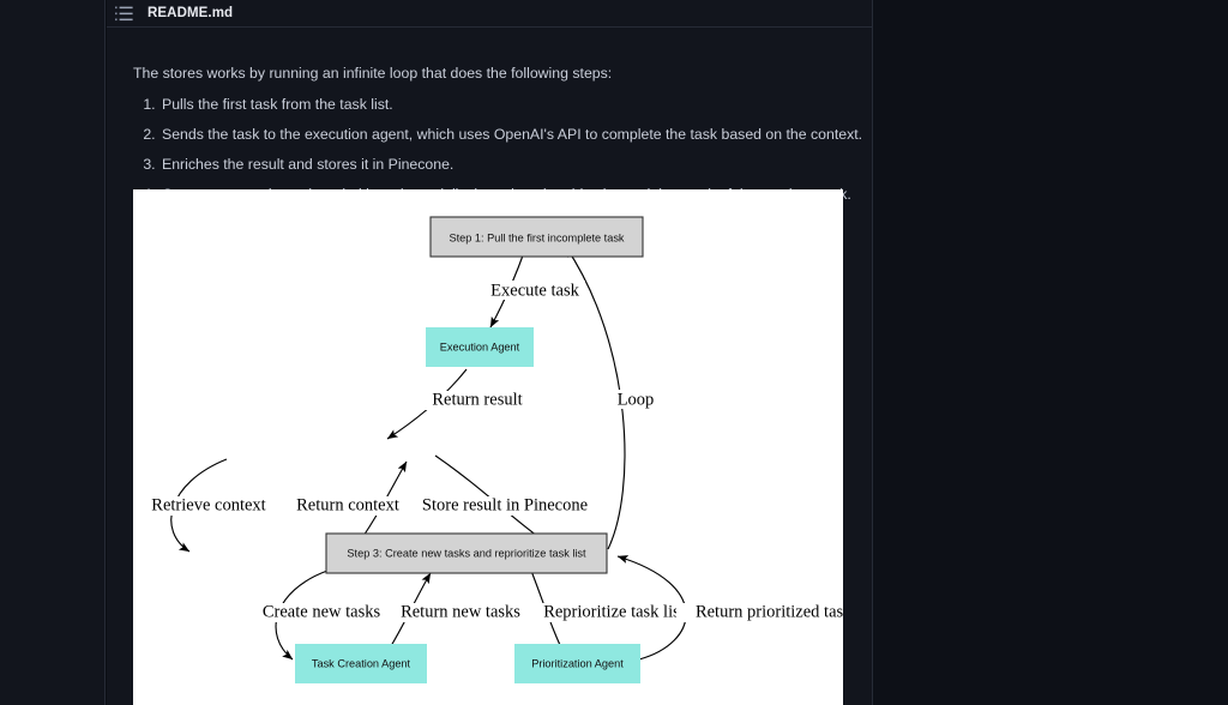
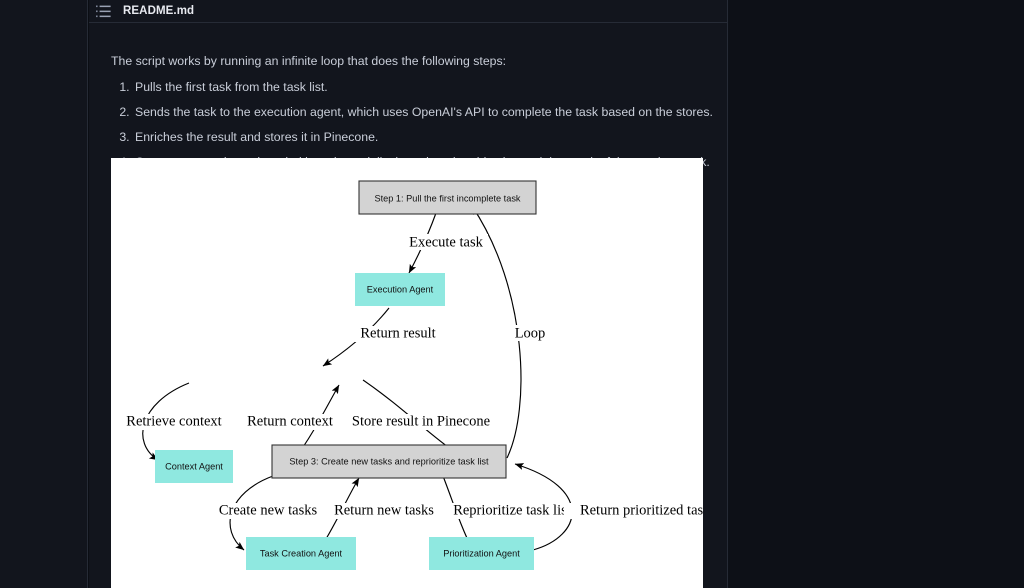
  README.md
- The stores works by running an infinite loop that does the following steps:
+ The script works by running an infinite loop that does the following steps:
  Pulls the first task from the task list.
- Sends the task to the execution agent, which uses OpenAI's API to complete the task based on the context.
+ Sends the task to the execution agent, which uses OpenAI's API to complete the task based on the stores.
  Enriches the result and stores it in Pinecone.
  Execute task
  Loop
  Return result
  Retrieve context
  Return context
  Store result in Pinecone
  Create new tasks
  Return new tasks
  Reprioritize task lis
  Return prioritized tas
  Step 1: Pull the first incomplete task
  Execution Agent
+ Context Agent
  Step 3: Create new tasks and reprioritize task list
  Task Creation Agent
  Prioritization Agent
